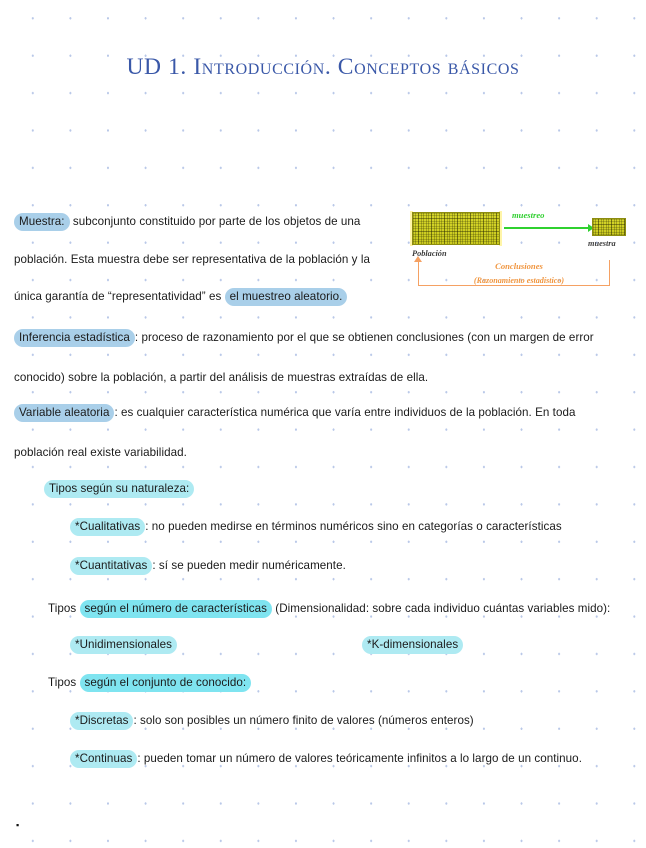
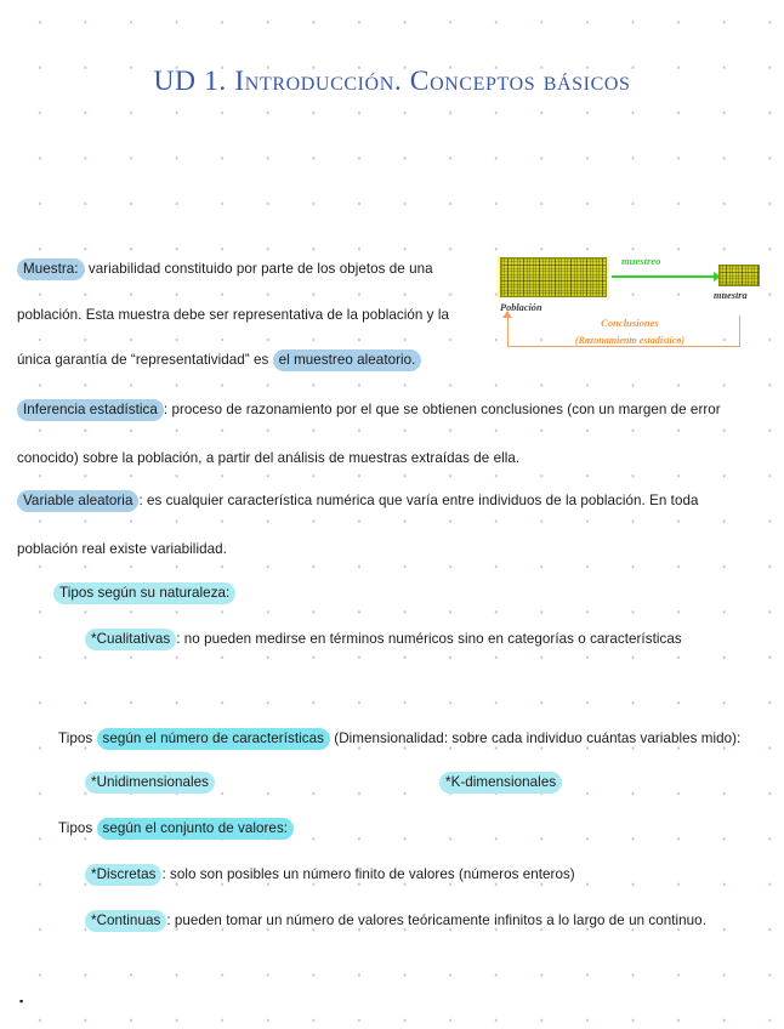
  UD 1. Introducción. Conceptos básicos
- Muestra: subconjunto constituido por parte de los objetos de una
+ Muestra: variabilidad constituido por parte de los objetos de una
  población. Esta muestra debe ser representativa de la población y la
  única garantía de “representatividad” es el muestreo aleatorio.
  Inferencia estadística : proceso de razonamiento por el que se obtienen conclusiones (con un margen de error
  conocido) sobre la población, a partir del análisis de muestras extraídas de ella.
  Variable aleatoria : es cualquier característica numérica que varía entre individuos de la población. En toda
  población real existe variabilidad.
  Tipos según su naturaleza:
  *Cualitativas : no pueden medirse en términos numéricos sino en categorías o características
- *Cuantitativas : sí se pueden medir numéricamente.
  Tipos según el número de características (Dimensionalidad: sobre cada individuo cuántas variables mido):
  *Unidimensionales
  *K-dimensionales
- Tipos según el conjunto de conocido:
+ Tipos según el conjunto de valores:
  *Discretas : solo son posibles un número finito de valores (números enteros)
  *Continuas : pueden tomar un número de valores teóricamente infinitos a lo largo de un continuo.
  Población
  muestreo
  muestra
  Conclusiones
  (Razonamiento estadístico)
  ▪
